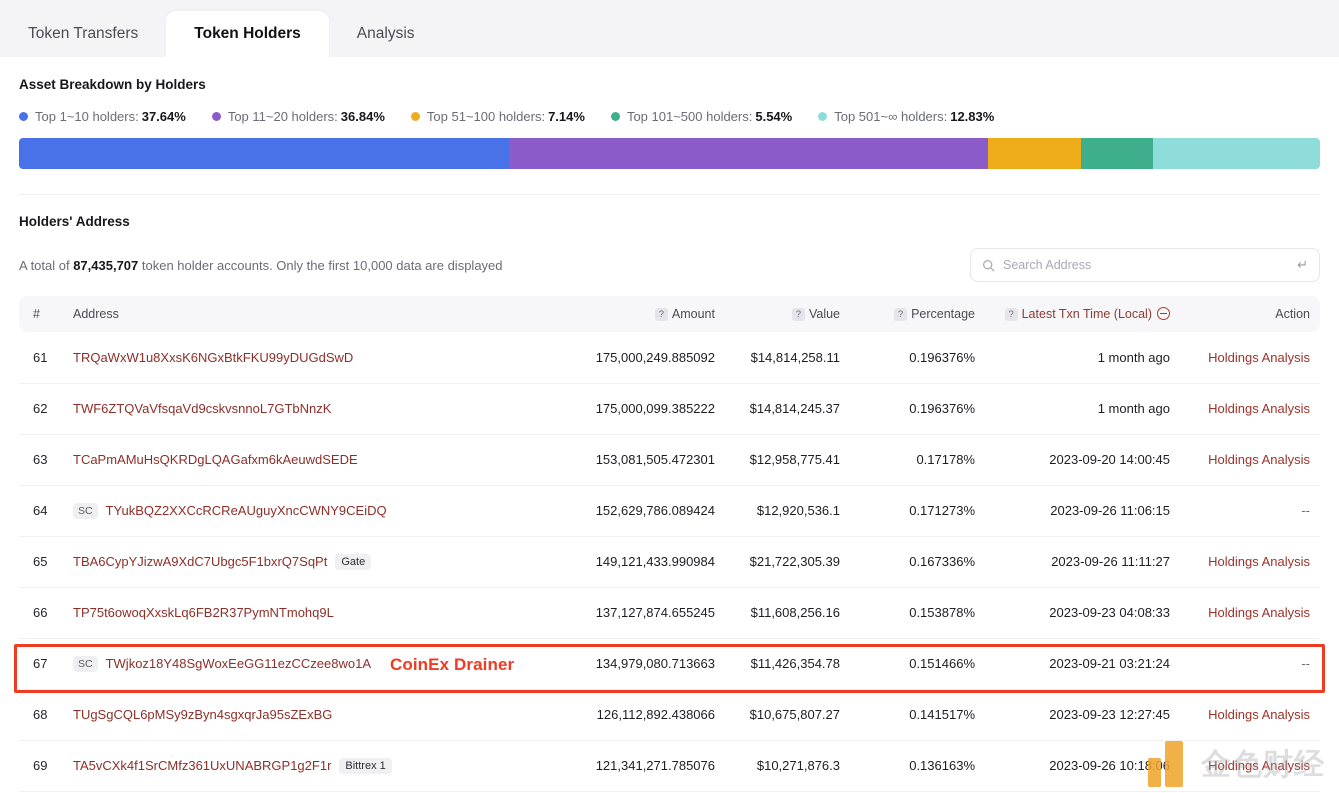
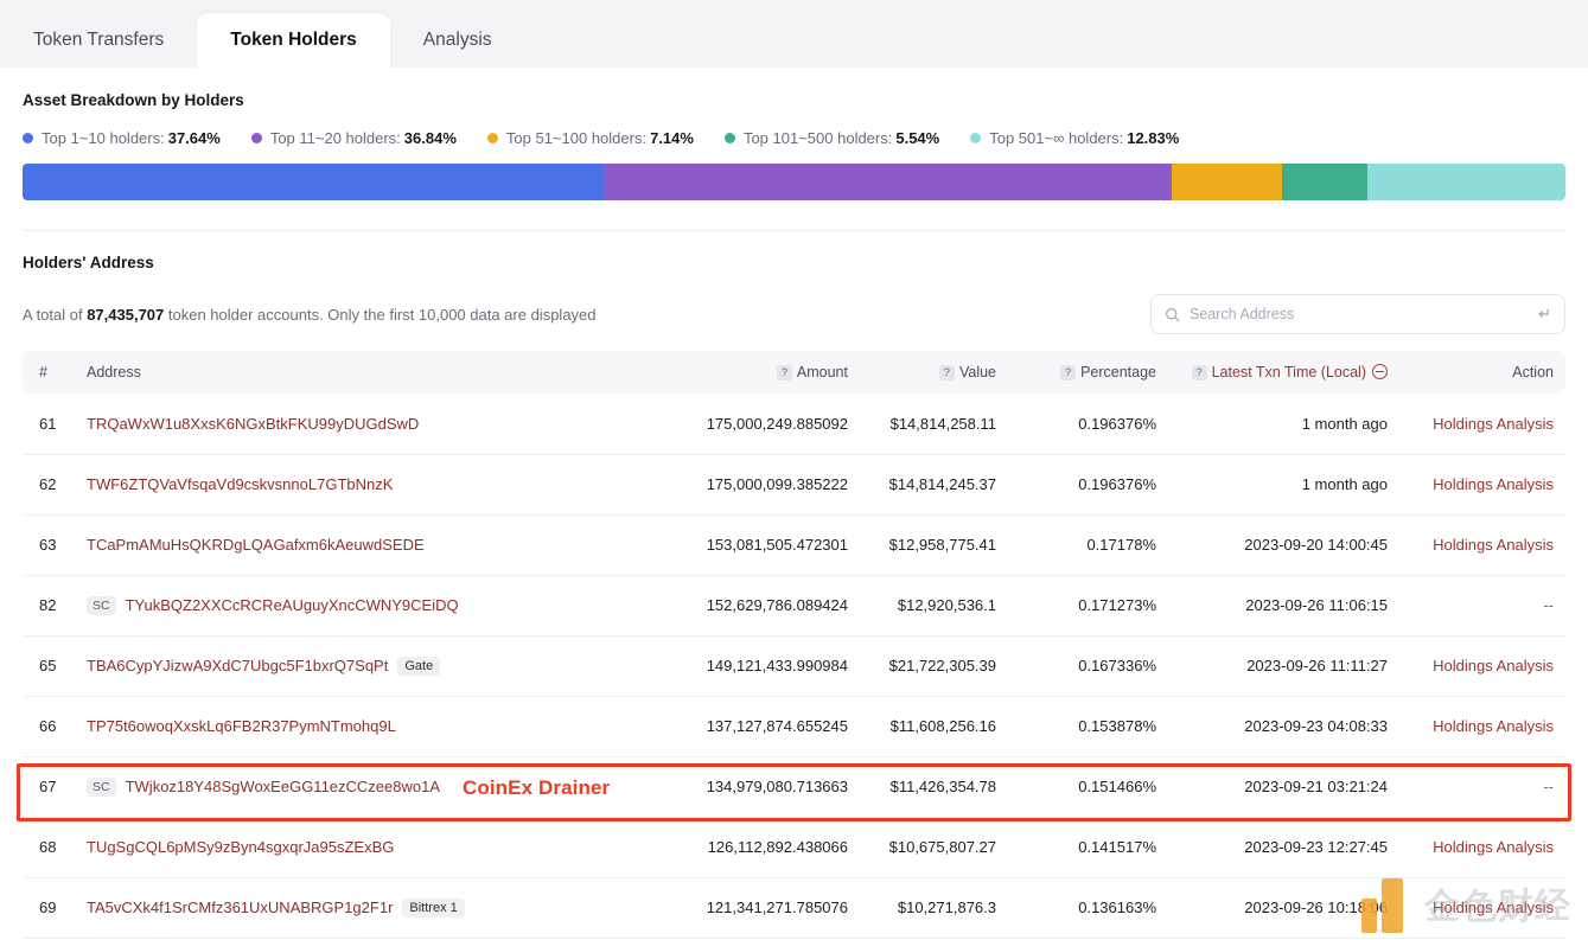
  Token Transfers
  Token Holders
  Analysis
  Asset Breakdown by Holders
  Top 1~10 holders:
  37.64%
  Top 11~20 holders:
  36.84%
  Top 51~100 holders:
  7.14%
  Top 101~500 holders:
  5.54%
  Top 501~∞ holders:
  12.83%
  Holders' Address
  A total of 87,435,707 token holder accounts. Only the first 10,000 data are displayed
  Search Address
  ↵
  #	Address	? Amount	? Value	? Percentage	? Latest Txn Time (Local)	Action
  61	TRQaWxW1u8XxsK6NGxBtkFKU99yDUGdSwD	175,000,249.885092	$14,814,258.11	0.196376%	1 month ago	Holdings Analysis
  62	TWF6ZTQVaVfsqaVd9cskvsnnoL7GTbNnzK	175,000,099.385222	$14,814,245.37	0.196376%	1 month ago	Holdings Analysis
  63	TCaPmAMuHsQKRDgLQAGafxm6kAeuwdSEDE	153,081,505.472301	$12,958,775.41	0.17178%	2023-09-20 14:00:45	Holdings Analysis
- 64	SC TYukBQZ2XXCcRCReAUguyXncCWNY9CEiDQ	152,629,786.089424	$12,920,536.1	0.171273%	2023-09-26 11:06:15	--
+ 82	SC TYukBQZ2XXCcRCReAUguyXncCWNY9CEiDQ	152,629,786.089424	$12,920,536.1	0.171273%	2023-09-26 11:06:15	--
  65	TBA6CypYJizwA9XdC7Ubgc5F1bxrQ7SqPt Gate	149,121,433.990984	$21,722,305.39	0.167336%	2023-09-26 11:11:27	Holdings Analysis
  66	TP75t6owoqXxskLq6FB2R37PymNTmohq9L	137,127,874.655245	$11,608,256.16	0.153878%	2023-09-23 04:08:33	Holdings Analysis
  67	SC TWjkoz18Y48SgWoxEeGG11ezCCzee8wo1A	134,979,080.713663	$11,426,354.78	0.151466%	2023-09-21 03:21:24	--
  68	TUgSgCQL6pMSy9zByn4sgxqrJa95sZExBG	126,112,892.438066	$10,675,807.27	0.141517%	2023-09-23 12:27:45	Holdings Analysis
  69	TA5vCXk4f1SrCMfz361UxUNABRGP1g2F1r Bittrex 1	121,341,271.785076	$10,271,876.3	0.136163%	2023-09-26 10:18:06	Holdings Analysis
  CoinEx Drainer
  金色财经
